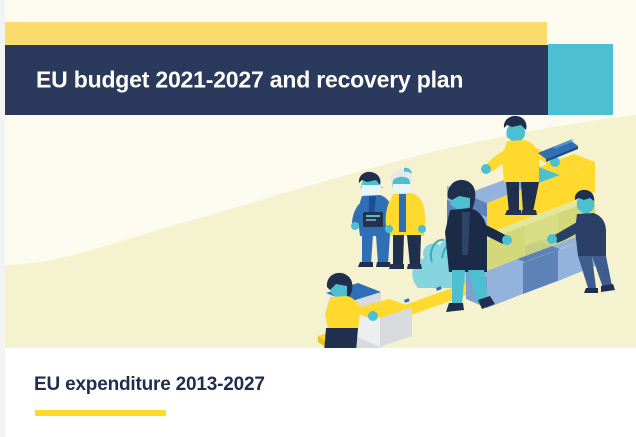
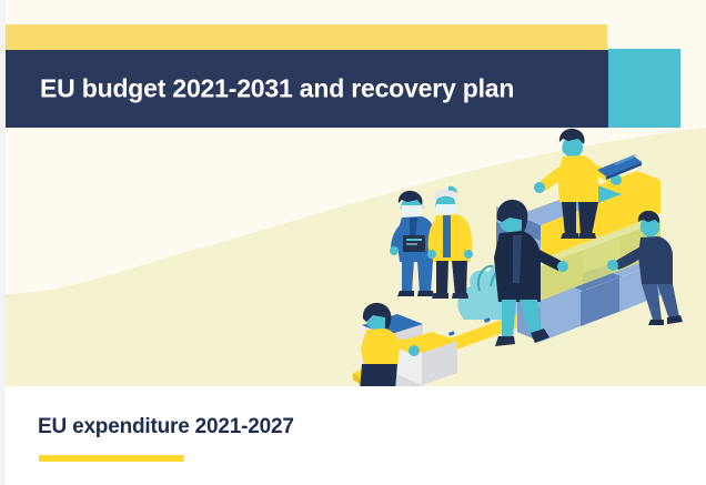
- EU budget 2021-2027 and recovery plan
+ EU budget 2021-2031 and recovery plan
- EU expenditure 2013-2027
+ EU expenditure 2021-2027
